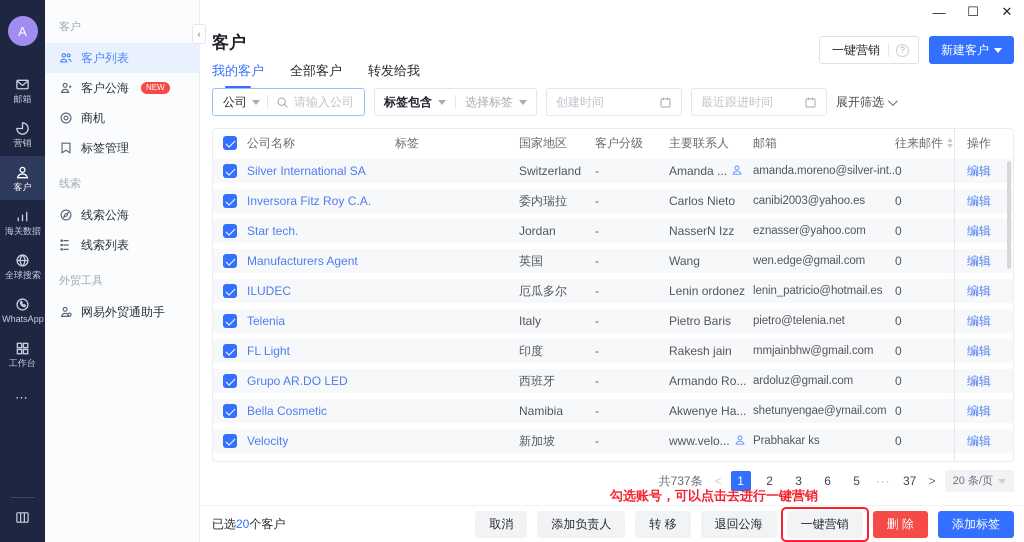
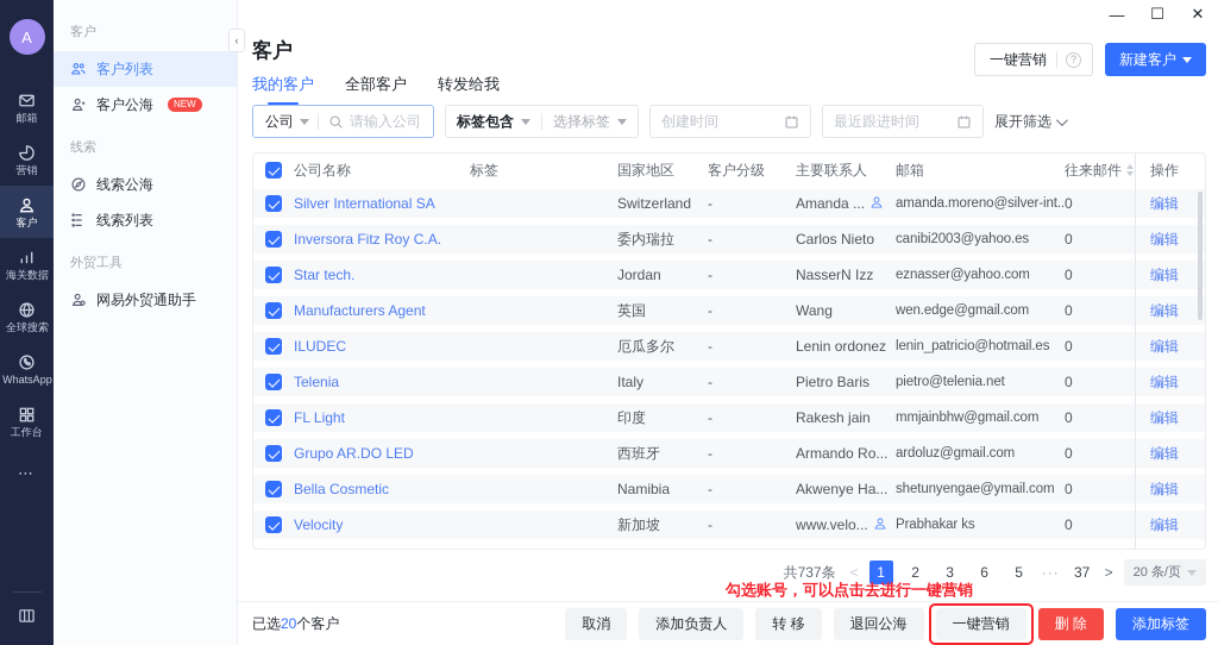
  A
  邮箱
  营销
  客户
  海关数据
  全球搜索
  WhatsApp
  工作台
  ⋯
  客户
  客户列表
  客户公海
  NEW
- 商机
- 标签管理
  线索
  线索公海
  线索列表
  外贸工具
  网易外贸通助手
  ‹
  —
  ☐
  ✕
  客户
  一键营销
  ?
  新建客户
  我的客户
  全部客户
  转发给我
  公司
  请输入公司
  标签包含
  选择标签
  创建时间
  最近跟进时间
  展开筛选
  公司名称
  标签
  国家地区
  客户分级
  主要联系人
  邮箱
  往来邮件
  操作
  Silver International SA
  Switzerland
  -
  Amanda ...
  amanda.moreno@silver-int..
  0
  编辑
  Inversora Fitz Roy C.A.
  委内瑞拉
  -
  Carlos Nieto
  canibi2003@yahoo.es
  0
  编辑
  Star tech.
  Jordan
  -
  NasserN Izz
  eznasser@yahoo.com
  0
  编辑
  Manufacturers Agent
  英国
  -
  Wang
  wen.edge@gmail.com
  0
  编辑
  ILUDEC
  厄瓜多尔
  -
  Lenin ordonez
  lenin_patricio@hotmail.es
  0
  编辑
  Telenia
  Italy
  -
  Pietro Baris
  pietro@telenia.net
  0
  编辑
  FL Light
  印度
  -
  Rakesh jain
  mmjainbhw@gmail.com
  0
  编辑
  Grupo AR.DO LED
  西班牙
  -
  Armando Ro...
  ardoluz@gmail.com
  0
  编辑
  Bella Cosmetic
  Namibia
  -
  Akwenye Ha...
  shetunyengae@ymail.com
  0
  编辑
  Velocity
  新加坡
  -
  www.velo...
  Prabhakar ks
  0
  编辑
  共737条
  <
  1
  2
  3
  6
  5
  ···
  37
  >
  20 条/页
  勾选账号，可以点击去进行一键营销
  已选20个客户
  取消
  添加负责人
  转 移
  退回公海
  一键营销
  删 除
  添加标签
